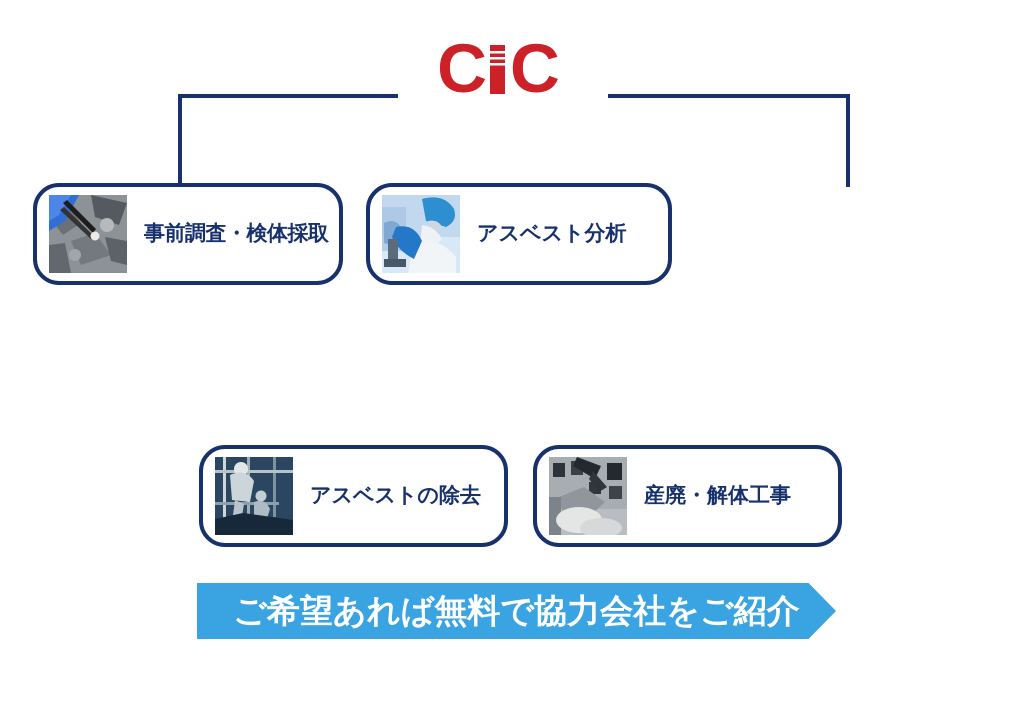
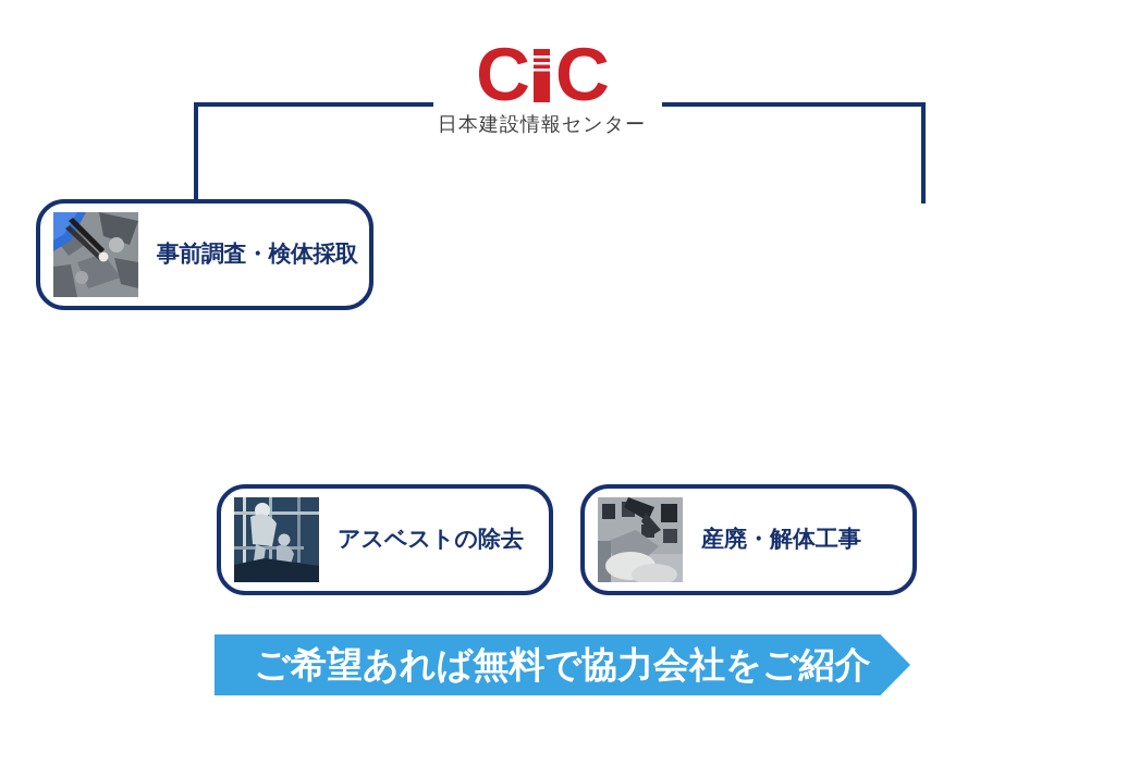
  C
  C
+ 日本建設情報センター
  事前調査・検体採取
- アスベスト分析
  アスベストの除去
  産廃・解体工事
  ご希望あれば無料で協力会社をご紹介
